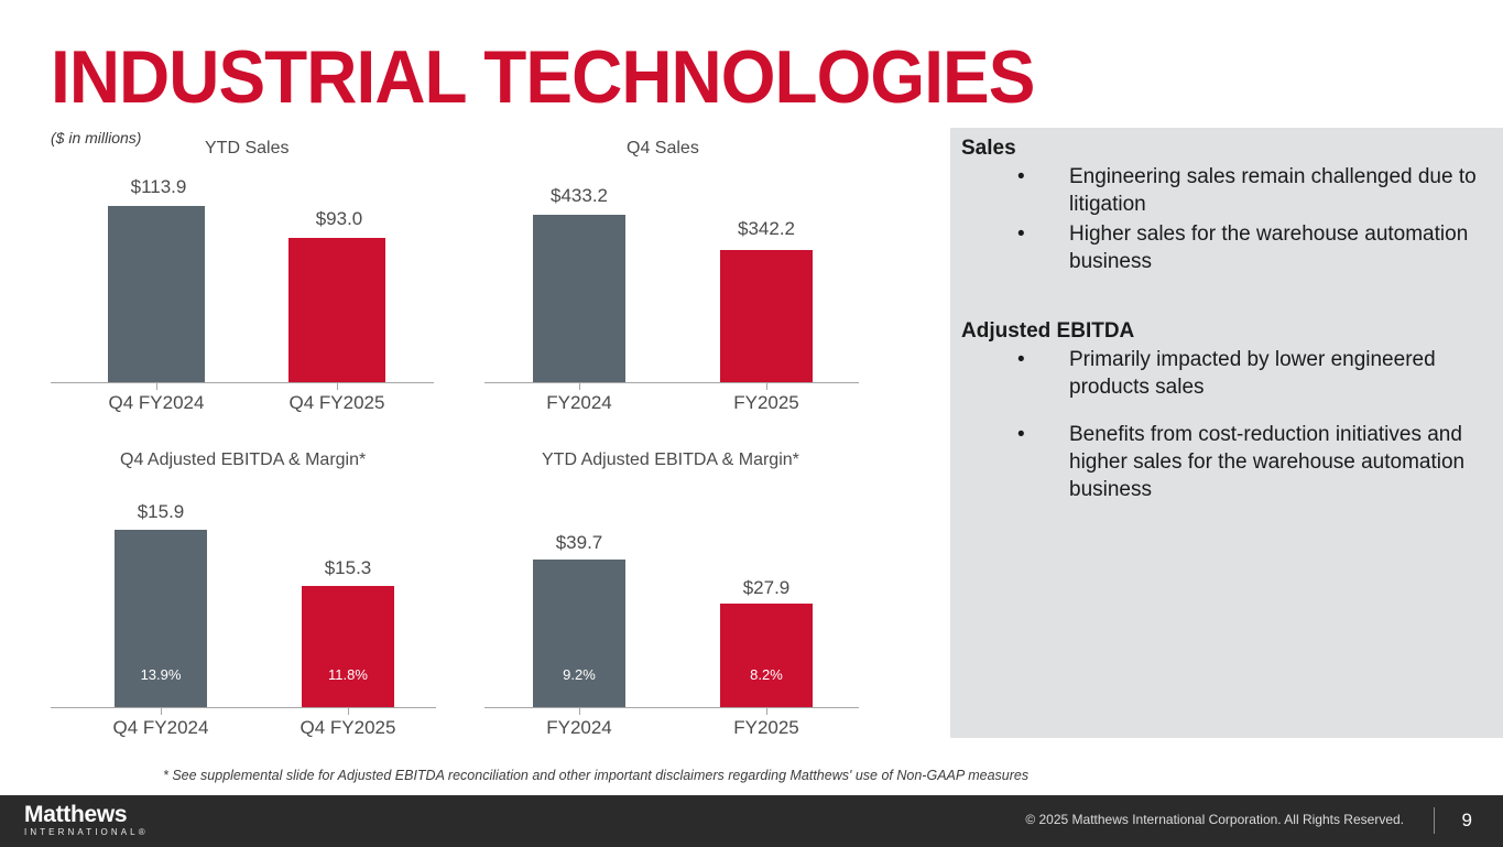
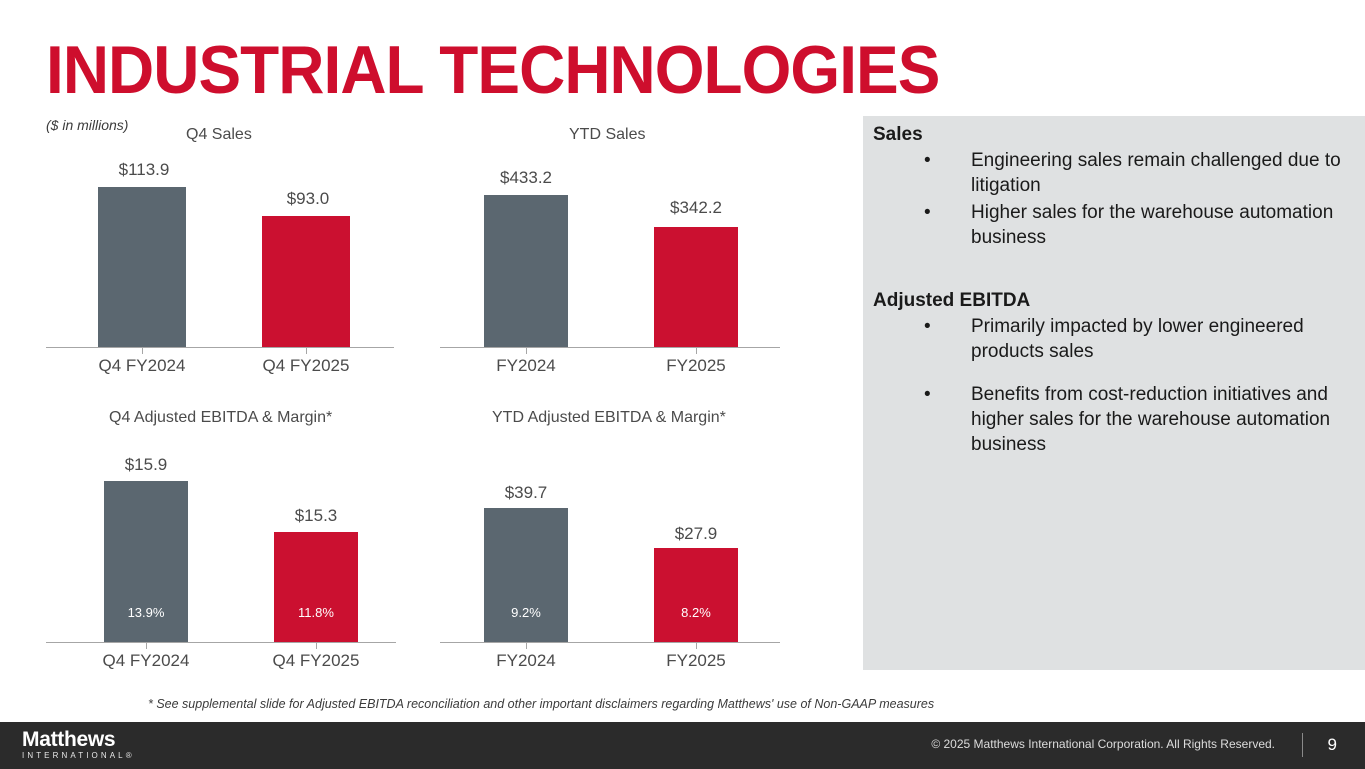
  INDUSTRIAL TECHNOLOGIES
  ($ in millions)
- YTD Sales
+ Q4 Sales
  $113.9
  Q4 FY2024
  $93.0
  Q4 FY2025
- Q4 Sales
+ YTD Sales
  $433.2
  FY2024
  $342.2
  FY2025
  Q4 Adjusted EBITDA & Margin*
  $15.9
  13.9%
  Q4 FY2024
  $15.3
  11.8%
  Q4 FY2025
  YTD Adjusted EBITDA & Margin*
  $39.7
  9.2%
  FY2024
  $27.9
  8.2%
  FY2025
  Sales
  •
  Engineering sales remain challenged due to litigation
  •
  Higher sales for the warehouse automation business
  Adjusted EBITDA
  •
  Primarily impacted by lower engineered products sales
  •
  Benefits from cost-reduction initiatives and higher sales for the warehouse automation business
  * See supplemental slide for Adjusted EBITDA reconciliation and other important disclaimers regarding Matthews' use of Non-GAAP measures
  Matthews
  INTERNATIONAL®
  © 2025 Matthews International Corporation. All Rights Reserved.
  9
